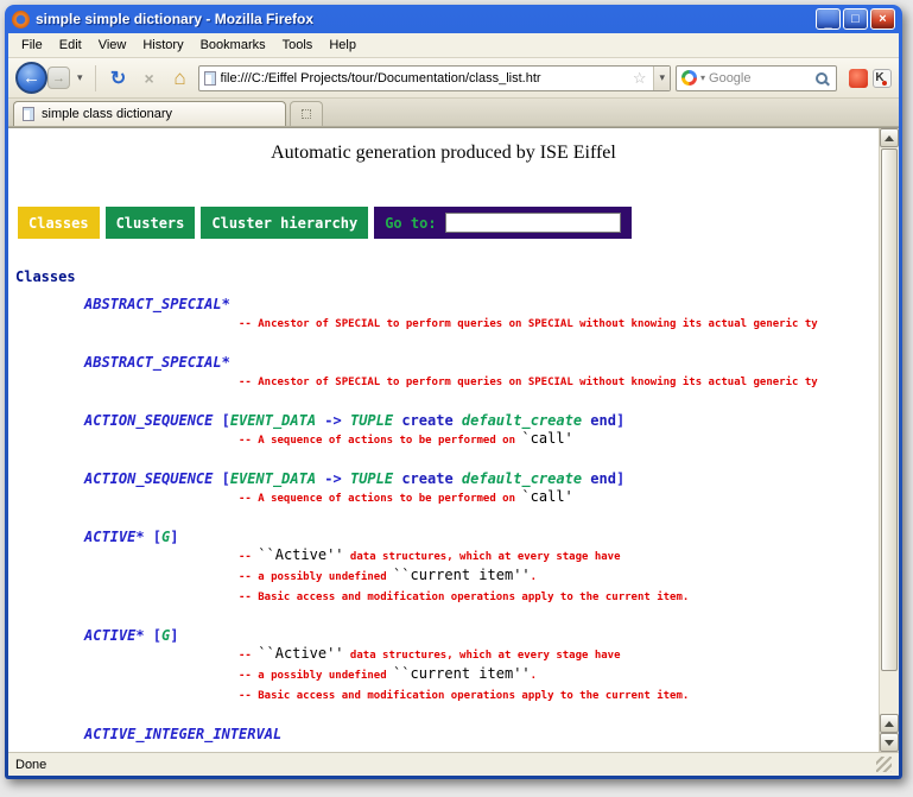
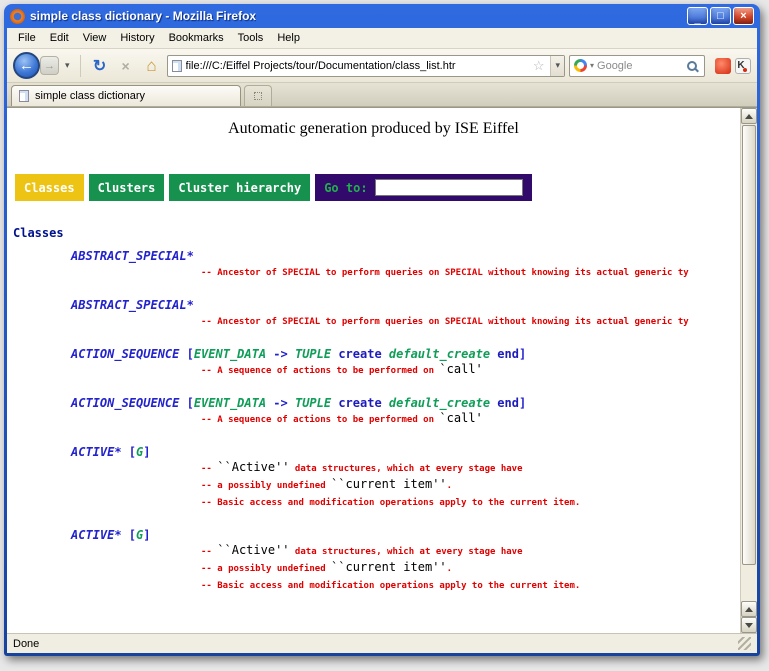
- simple simple dictionary - Mozilla Firefox
+ simple class dictionary - Mozilla Firefox
  _
  □
  ×
  File
  Edit
  View
  History
  Bookmarks
  Tools
  Help
  ←
  →
  ▾
  ↻
  ×
  ⌂
  file:///C:/Eiffel Projects/tour/Documentation/class_list.htr
  ☆
  ▾
  ▾
  Google
  K
  simple class dictionary
  Automatic generation produced by ISE Eiffel
  Classes
  Clusters
  Cluster hierarchy
  Go to:
  Classes
  ABSTRACT_SPECIAL*
  -- Ancestor of SPECIAL to perform queries on SPECIAL without knowing its actual generic ty
  ABSTRACT_SPECIAL*
  -- Ancestor of SPECIAL to perform queries on SPECIAL without knowing its actual generic ty
  ACTION_SEQUENCE [EVENT_DATA -> TUPLE create default_create end]
  -- A sequence of actions to be performed on `call'
  ACTION_SEQUENCE [EVENT_DATA -> TUPLE create default_create end]
  -- A sequence of actions to be performed on `call'
  ACTIVE* [G]
  -- ``Active'' data structures, which at every stage have
  -- a possibly undefined ``current item''.
  -- Basic access and modification operations apply to the current item.
  ACTIVE* [G]
  -- ``Active'' data structures, which at every stage have
  -- a possibly undefined ``current item''.
  -- Basic access and modification operations apply to the current item.
- ACTIVE_INTEGER_INTERVAL
  Done
